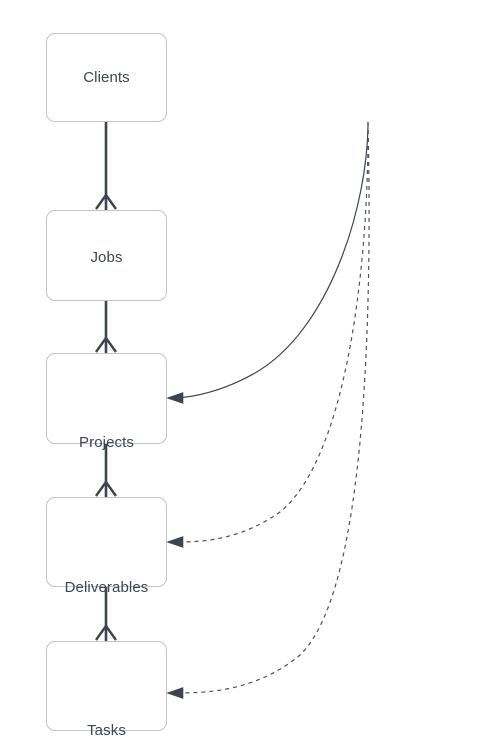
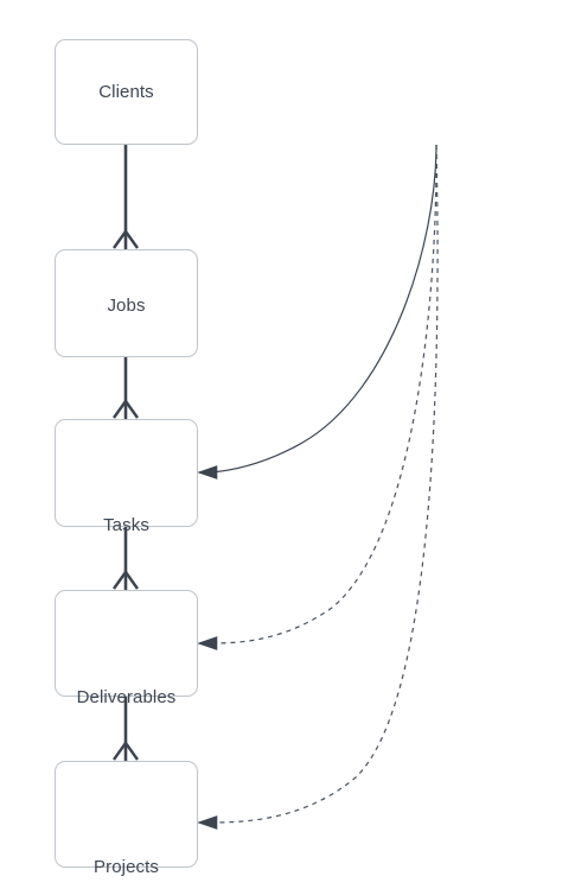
  Clients
  Jobs
- Projects
+ Tasks
  Deliverables
- Tasks
+ Projects
